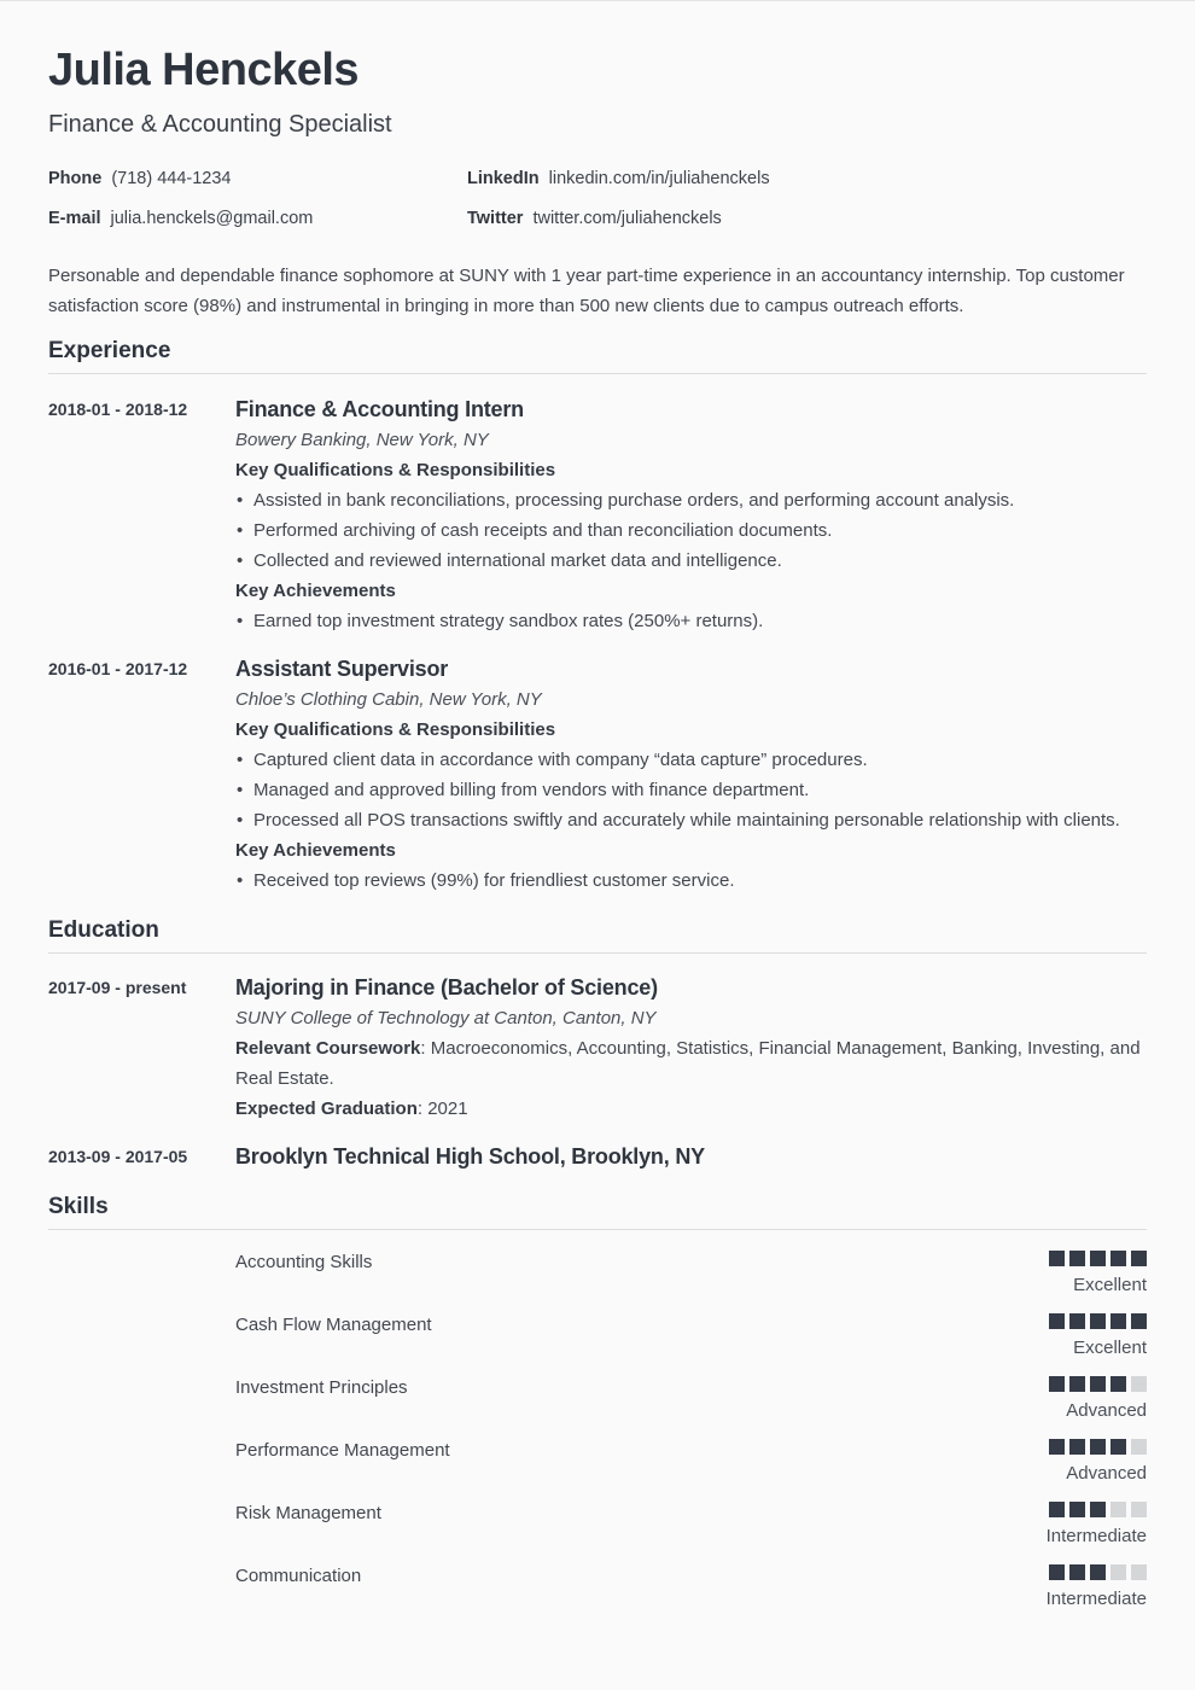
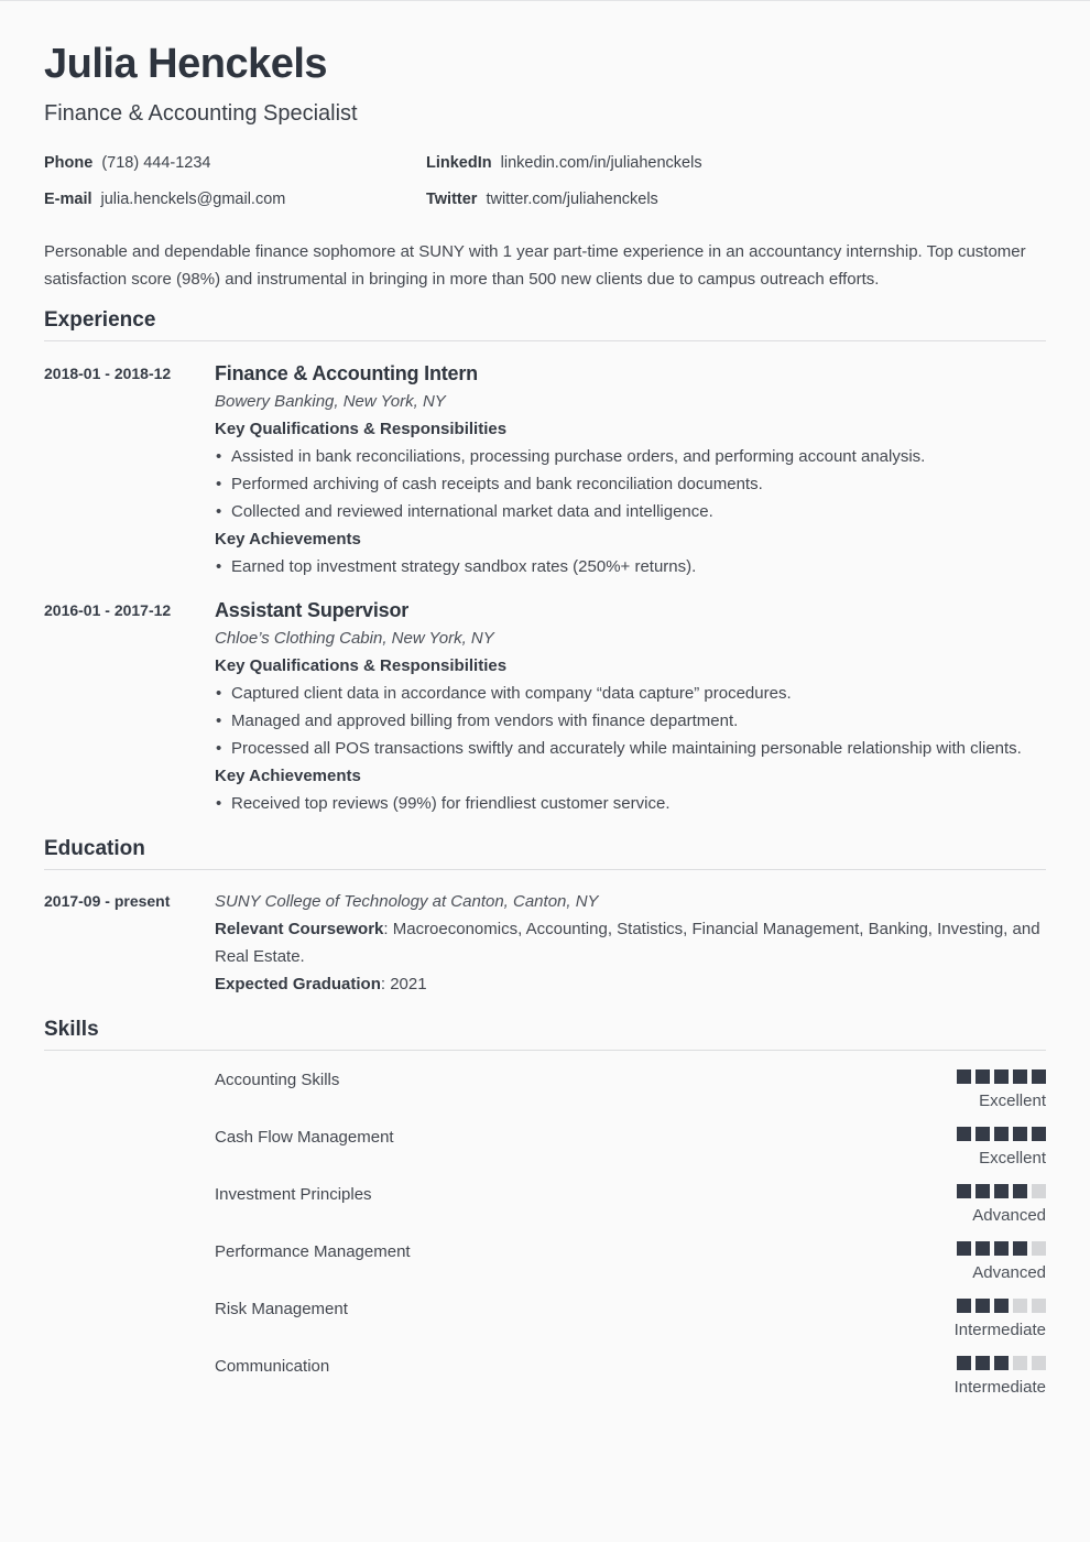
  Julia Henckels
  Finance & Accounting Specialist
  Phone (718) 444-1234
  E-mail julia.henckels@gmail.com
  LinkedIn linkedin.com/in/juliahenckels
  Twitter twitter.com/juliahenckels
  Personable and dependable finance sophomore at SUNY with 1 year part-time experience in an accountancy internship. Top customer satisfaction score (98%) and instrumental in bringing in more than 500 new clients due to campus outreach efforts.
  Experience
  2018-01 - 2018-12
  Finance & Accounting Intern
  Bowery Banking, New York, NY
  Key Qualifications & Responsibilities
  Assisted in bank reconciliations, processing purchase orders, and performing account analysis.
- Performed archiving of cash receipts and than reconciliation documents.
+ Performed archiving of cash receipts and bank reconciliation documents.
  Collected and reviewed international market data and intelligence.
  Key Achievements
  Earned top investment strategy sandbox rates (250%+ returns).
  2016-01 - 2017-12
  Assistant Supervisor
  Chloe’s Clothing Cabin, New York, NY
  Key Qualifications & Responsibilities
  Captured client data in accordance with company “data capture” procedures.
  Managed and approved billing from vendors with finance department.
  Processed all POS transactions swiftly and accurately while maintaining personable relationship with clients.
  Key Achievements
  Received top reviews (99%) for friendliest customer service.
  Education
  2017-09 - present
- Majoring in Finance (Bachelor of Science)
  SUNY College of Technology at Canton, Canton, NY
  Relevant Coursework: Macroeconomics, Accounting, Statistics, Financial Management, Banking, Investing, and Real Estate.
  Expected Graduation: 2021
- 2013-09 - 2017-05
- Brooklyn Technical High School, Brooklyn, NY
  Skills
  Accounting Skills
  Excellent
  Cash Flow Management
  Excellent
  Investment Principles
  Advanced
  Performance Management
  Advanced
  Risk Management
  Intermediate
  Communication
  Intermediate
